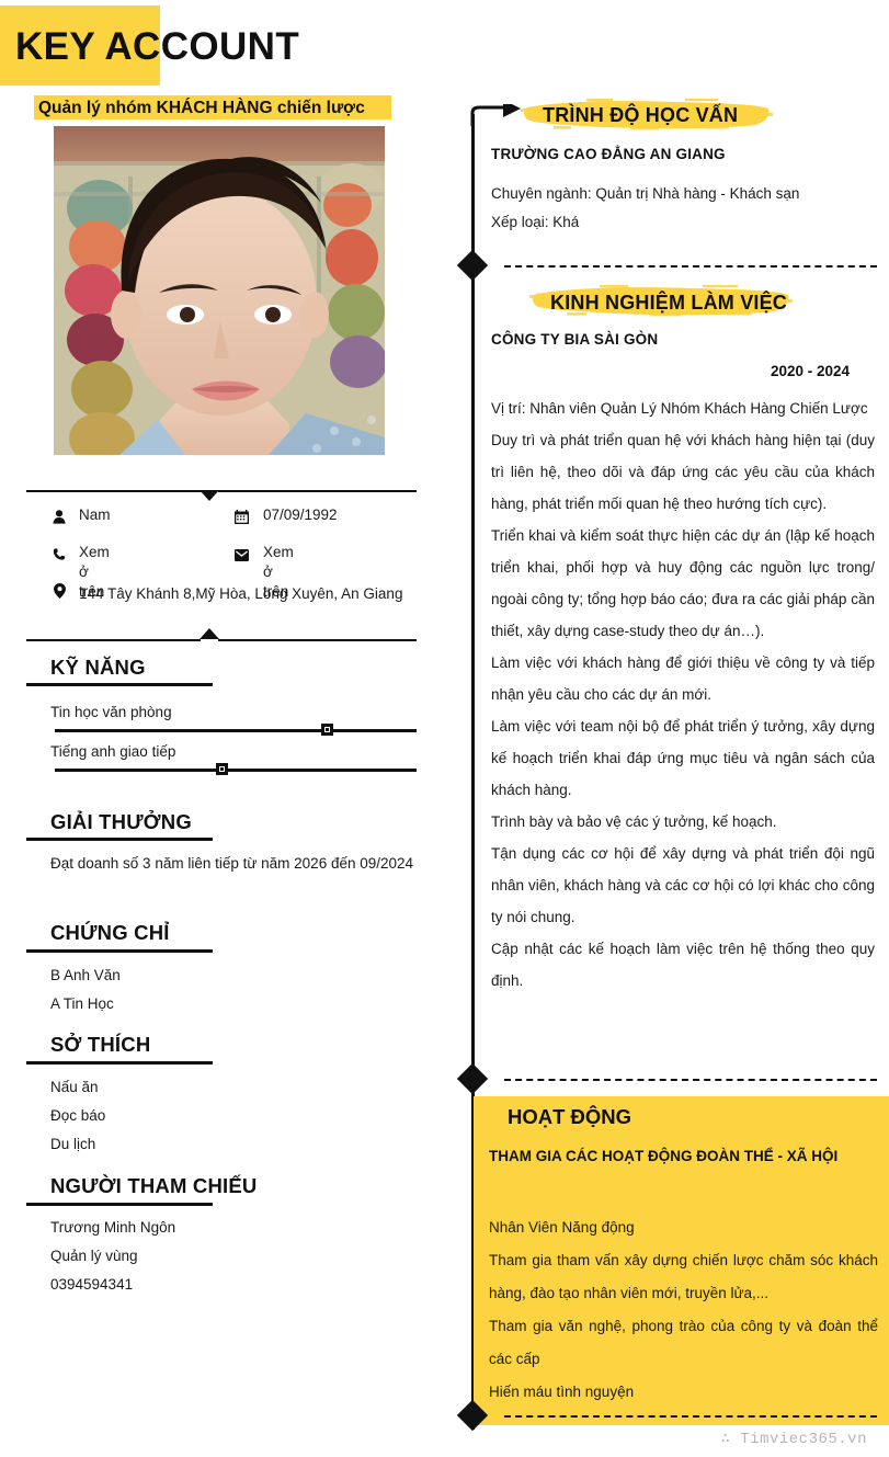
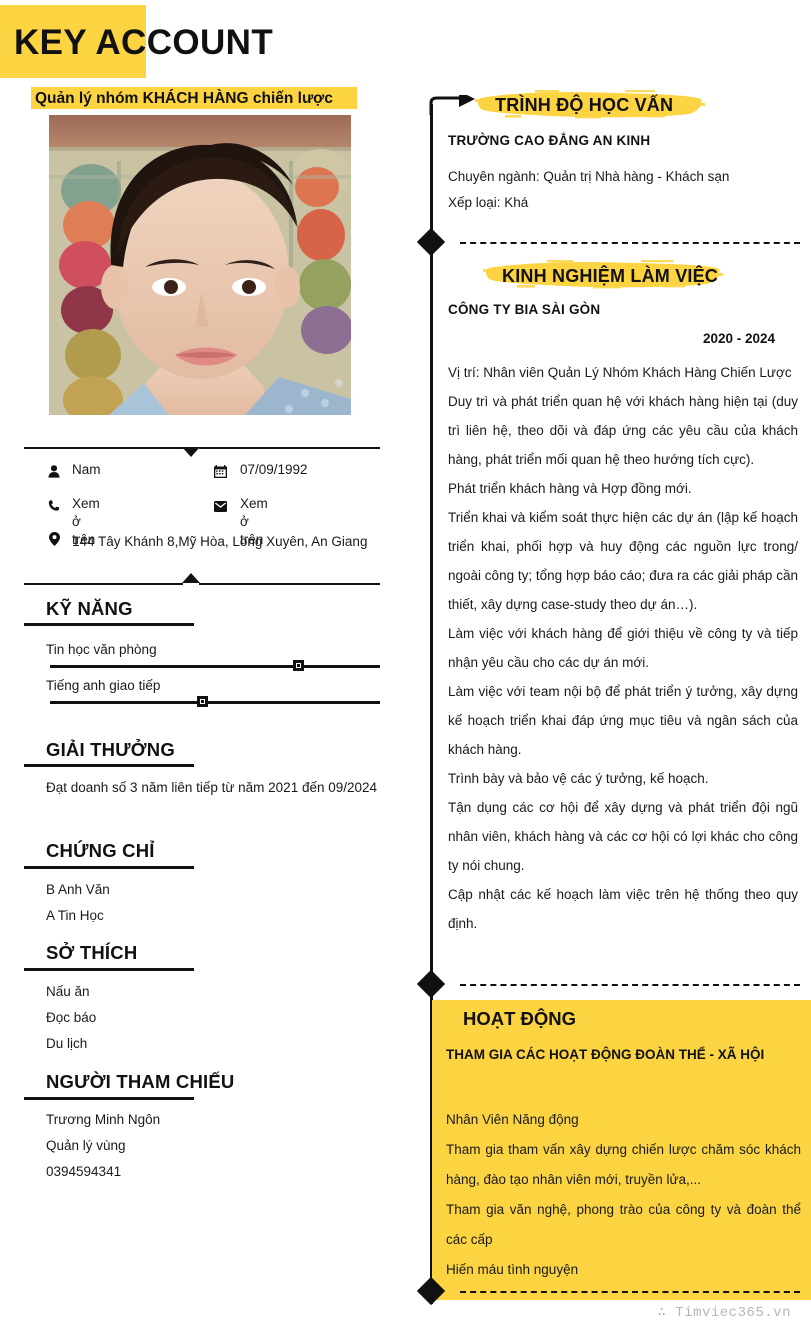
  KEY ACCOUNT
  Quản lý nhóm KHÁCH HÀNG chiến lược
  Nam
  Xem ở trên
  144 Tây Khánh 8,Mỹ Hòa, Long Xuyên, An Giang
  07/09/1992
  Xem ở trên
  KỸ NĂNG
  Tin học văn phòng
  Tiếng anh giao tiếp
  GIẢI THƯỞNG
- Đạt doanh số 3 năm liên tiếp từ năm 2026 đến 09/2024
+ Đạt doanh số 3 năm liên tiếp từ năm 2021 đến 09/2024
  CHỨNG CHỈ
  B Anh Văn
  A Tin Học
  SỞ THÍCH
  Nấu ăn
  Đọc báo
  Du lịch
  NGƯỜI THAM CHIẾU
  Trương Minh Ngôn
  Quản lý vùng
  0394594341
  TRÌNH ĐỘ HỌC VẤN
- TRƯỜNG CAO ĐẲNG AN GIANG
+ TRƯỜNG CAO ĐẲNG AN KINH
  Chuyên ngành: Quản trị Nhà hàng - Khách sạn
  Xếp loại: Khá
  KINH NGHIỆM LÀM VIỆC
  CÔNG TY BIA SÀI GÒN
  2020 - 2024
  Vị trí: Nhân viên Quản Lý Nhóm Khách Hàng Chiến Lược
  Duy trì và phát triển quan hệ với khách hàng hiện tại (duy trì liên hệ, theo dõi và đáp ứng các yêu cầu của khách hàng, phát triển mối quan hệ theo hướng tích cực).
+ Phát triển khách hàng và Hợp đồng mới.
  Triển khai và kiểm soát thực hiện các dự án (lập kế hoạch triển khai, phối hợp và huy động các nguồn lực trong/ ngoài công ty; tổng hợp báo cáo; đưa ra các giải pháp cần thiết, xây dựng case-study theo dự án…).
  Làm việc với khách hàng để giới thiệu về công ty và tiếp nhận yêu cầu cho các dự án mới.
  Làm việc với team nội bộ để phát triển ý tưởng, xây dựng kế hoạch triển khai đáp ứng mục tiêu và ngân sách của khách hàng.
  Trình bày và bảo vệ các ý tưởng, kế hoạch.
  Tận dụng các cơ hội để xây dựng và phát triển đội ngũ nhân viên, khách hàng và các cơ hội có lợi khác cho công ty nói chung.
  Cập nhật các kế hoạch làm việc trên hệ thống theo quy định.
  HOẠT ĐỘNG
  THAM GIA CÁC HOẠT ĐỘNG ĐOÀN THỂ - XÃ HỘI
  Nhân Viên Năng động
  Tham gia tham vấn xây dựng chiến lược chăm sóc khách hàng, đào tạo nhân viên mới, truyền lửa,...
  Tham gia văn nghệ, phong trào của công ty và đoàn thể các cấp
  Hiến máu tình nguyện
  ∴ Timviec365.vn
